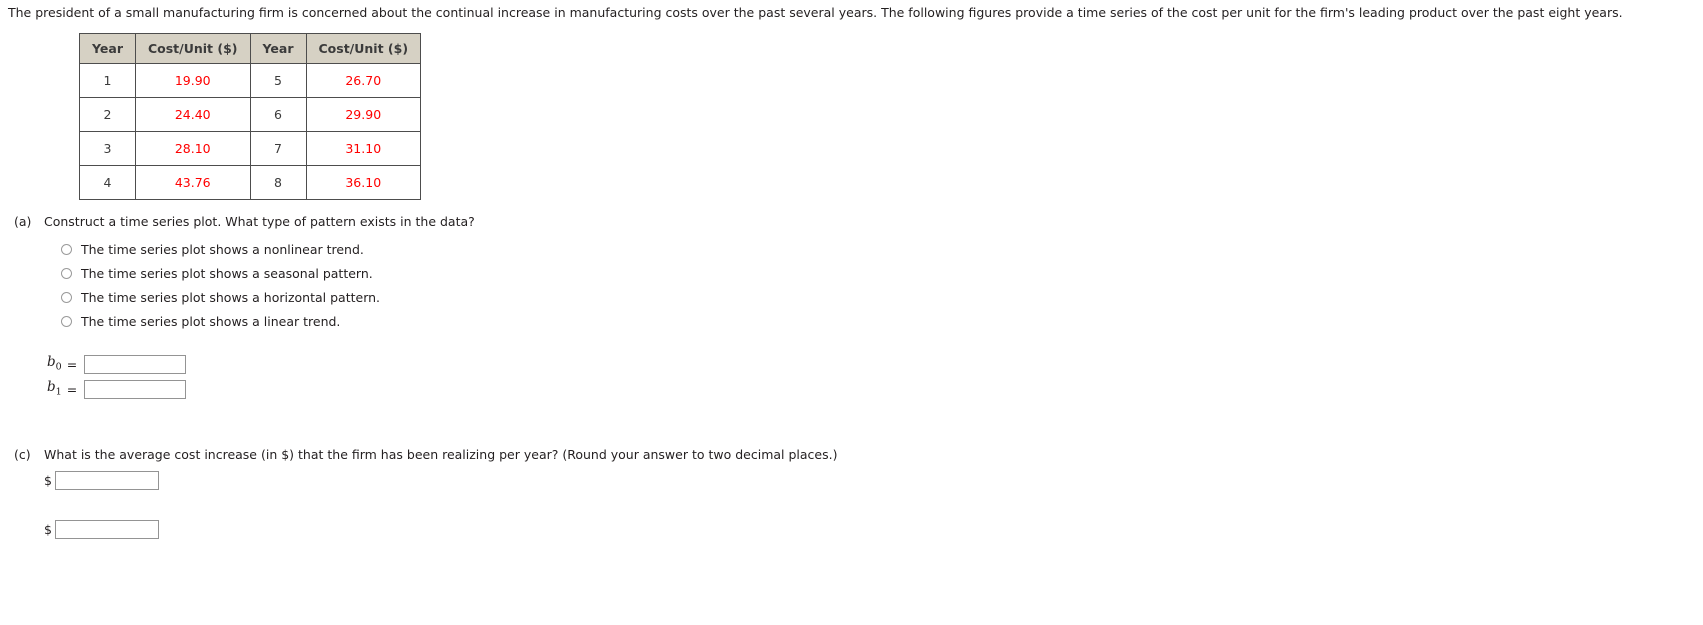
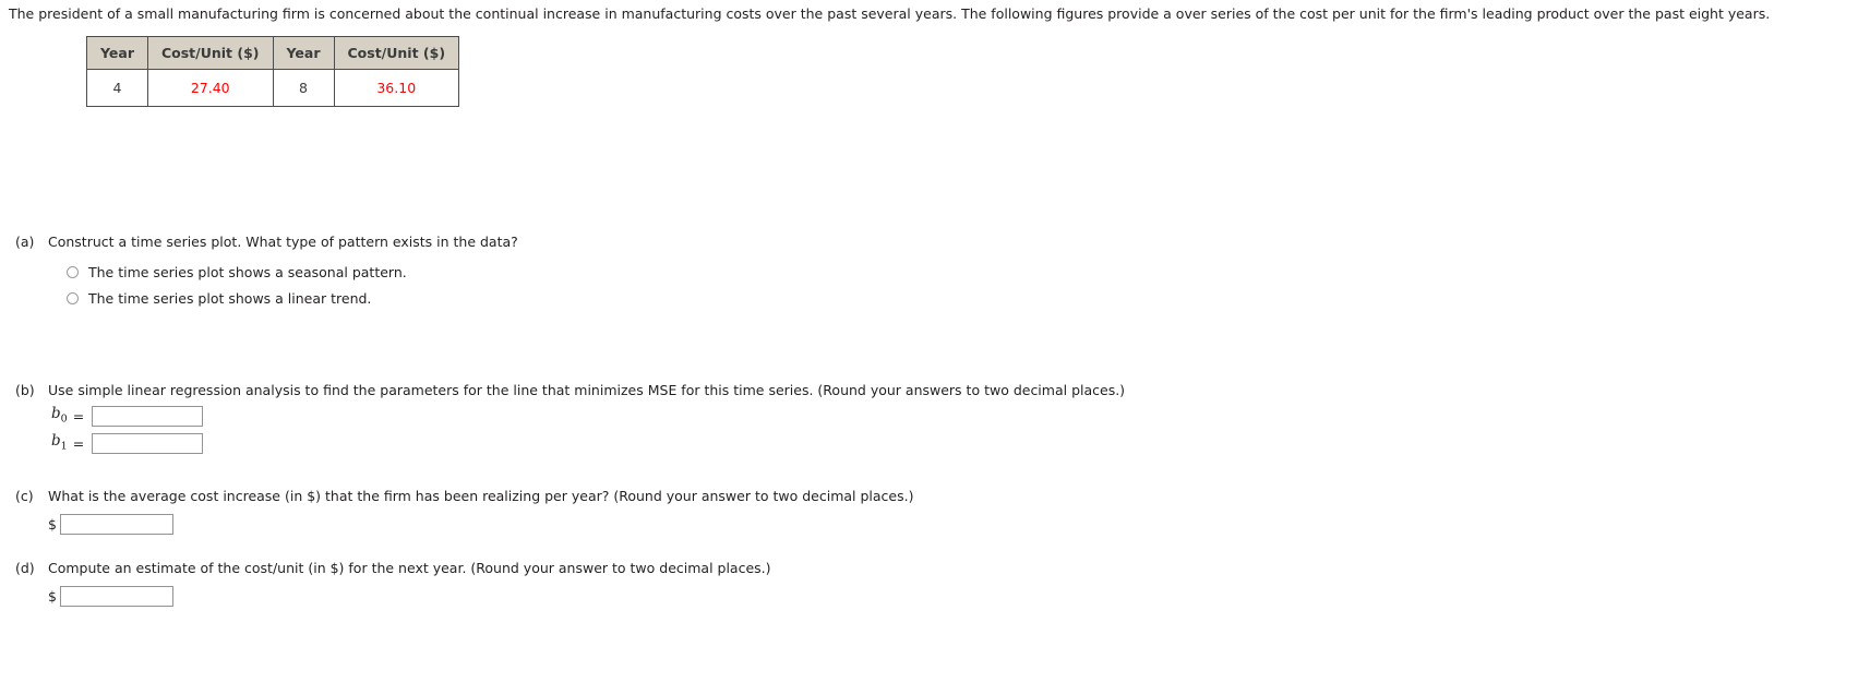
- The president of a small manufacturing firm is concerned about the continual increase in manufacturing costs over the past several years. The following figures provide a time series of the cost per unit for the firm's leading product over the past eight years.
+ The president of a small manufacturing firm is concerned about the continual increase in manufacturing costs over the past several years. The following figures provide a over series of the cost per unit for the firm's leading product over the past eight years.
  Year	Cost/Unit ($)	Year	Cost/Unit ($)
- 1	19.90	5	26.70
- 2	24.40	6	29.90
- 3	28.10	7	31.10
- 4	43.76	8	36.10
+ 4	27.40	8	36.10
  (a)
  Construct a time series plot. What type of pattern exists in the data?
- The time series plot shows a nonlinear trend.
  The time series plot shows a seasonal pattern.
- The time series plot shows a horizontal pattern.
  The time series plot shows a linear trend.
+ (b)
+ Use simple linear regression analysis to find the parameters for the line that minimizes MSE for this time series. (Round your answers to two decimal places.)
  b0
  =
  b1
  =
  (c)
  What is the average cost increase (in $) that the firm has been realizing per year? (Round your answer to two decimal places.)
  $
+ (d)
+ Compute an estimate of the cost/unit (in $) for the next year. (Round your answer to two decimal places.)
  $
